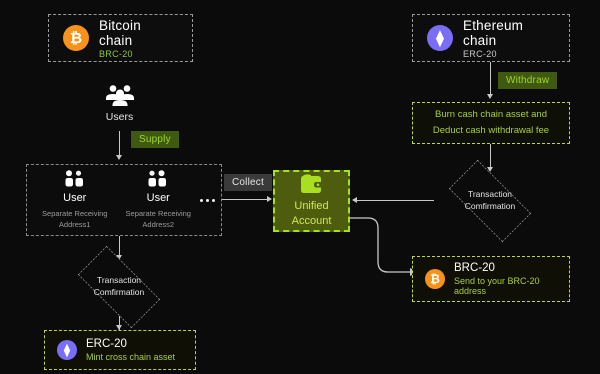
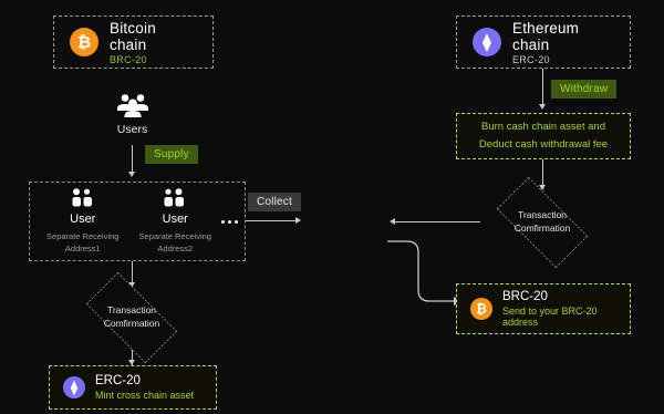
  ₿
  Bitcoin chain
  BRC-20
  ⧫
  Ethereum chain
  ERC-20
  Users
  Supply
  User
  Separate Receiving
  Address1
  User
  Separate Receiving
  Address2
  Collect
- Unified
- Account
  Withdraw
  Burn cash chain asset and
  Deduct cash withdrawal fee
  Transaction
  Comfirmation
  ₿
  BRC-20
  Send to your BRC-20 address
  Transaction
  Comfirmation
  ⧫
  ERC-20
  Mint cross chain asset
